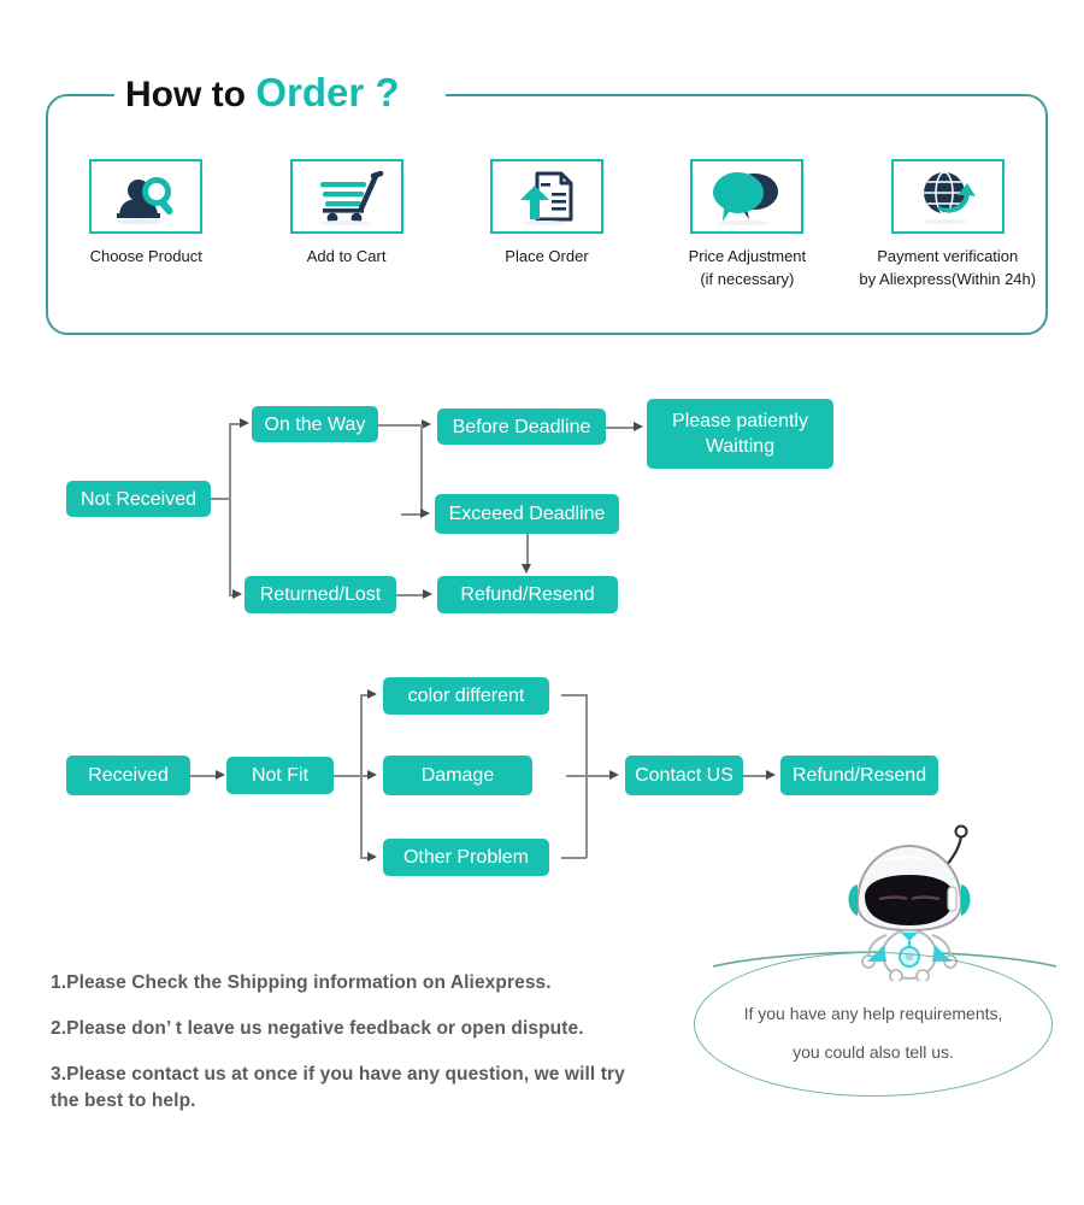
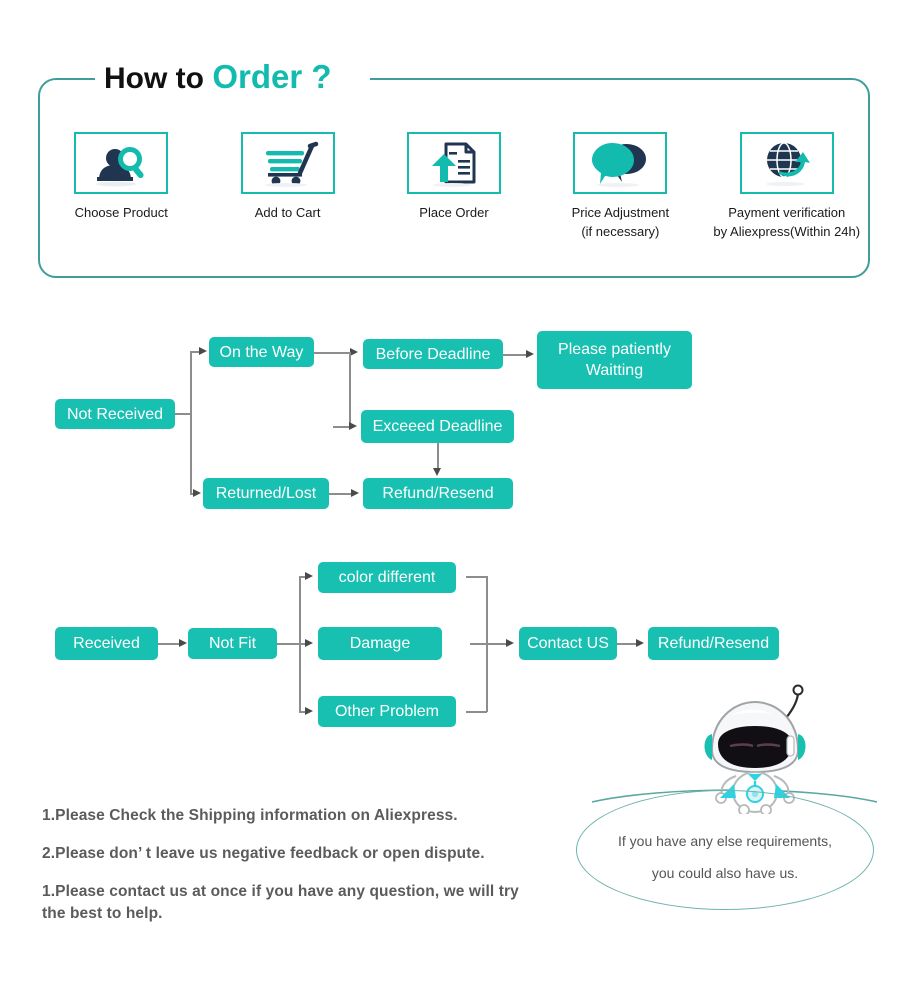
  How to Order ?
  Choose Product
  Add to Cart
  Place Order
  Price Adjustment
  (if necessary)
  Payment verification
  by Aliexpress(Within 24h)
  Not Received
  On the Way
  Before Deadline
  Please patiently
  Waitting
  Exceeed Deadline
  Returned/Lost
  Refund/Resend
  Received
  Not Fit
  color different
  Damage
  Other Problem
  Contact US
  Refund/Resend
  1.Please Check the Shipping information on Aliexpress.
  2.Please don’ t leave us negative feedback or open dispute.
- 3.Please contact us at once if you have any question, we will try
+ 1.Please contact us at once if you have any question, we will try
  the best to help.
- If you have any help requirements,
+ If you have any else requirements,
- you could also tell us.
+ you could also have us.
